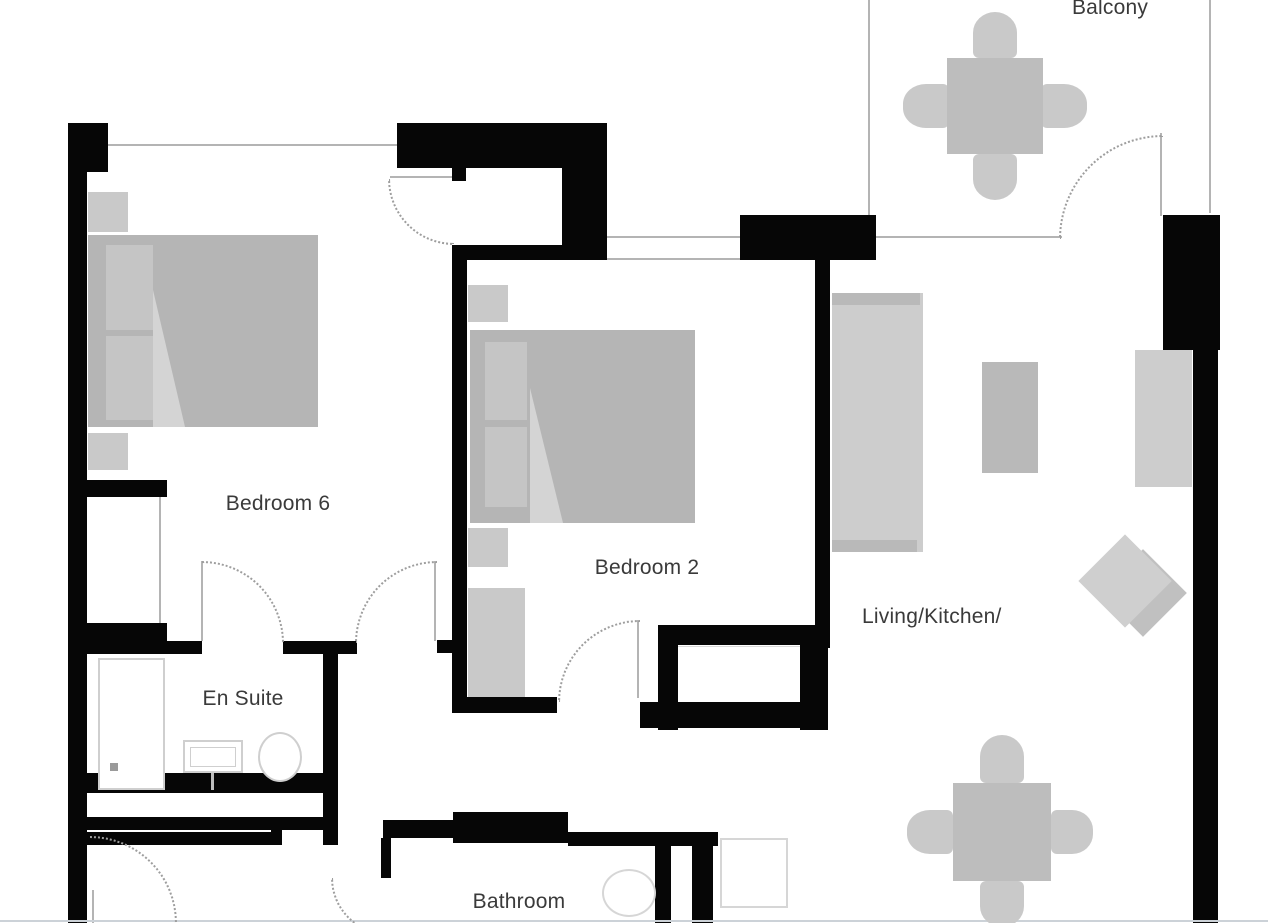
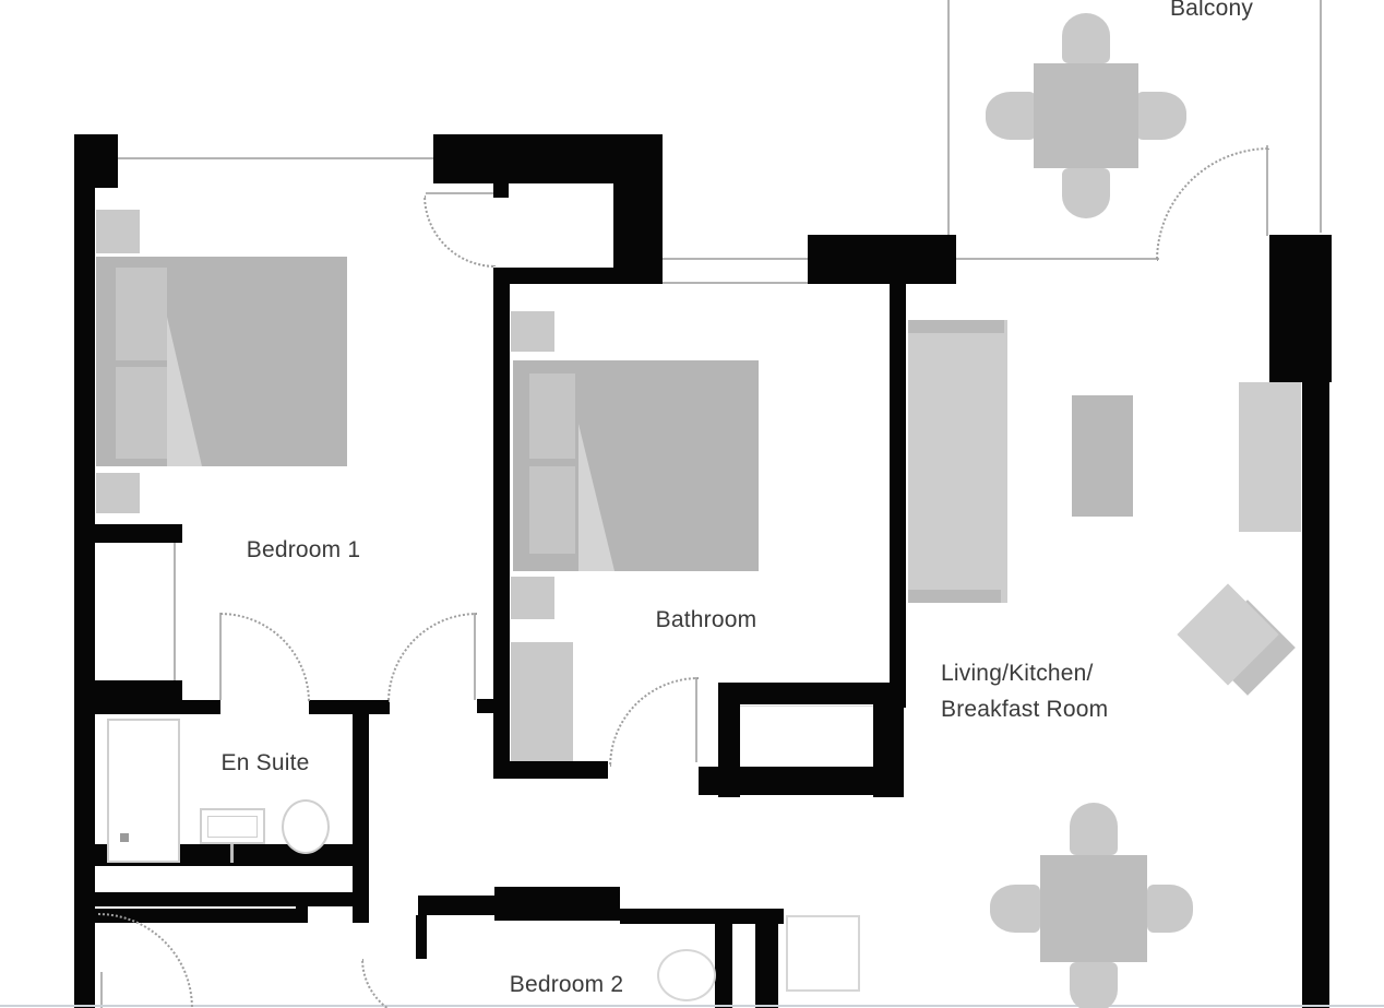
- Bedroom 6
+ Bedroom 1
- Bedroom 2
+ Bathroom
  En Suite
- Bathroom
+ Bedroom 2
  Living/Kitchen/
+ Breakfast Room
  Balcony
